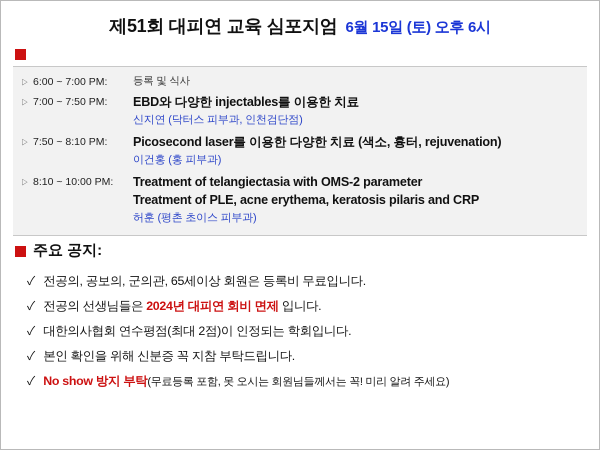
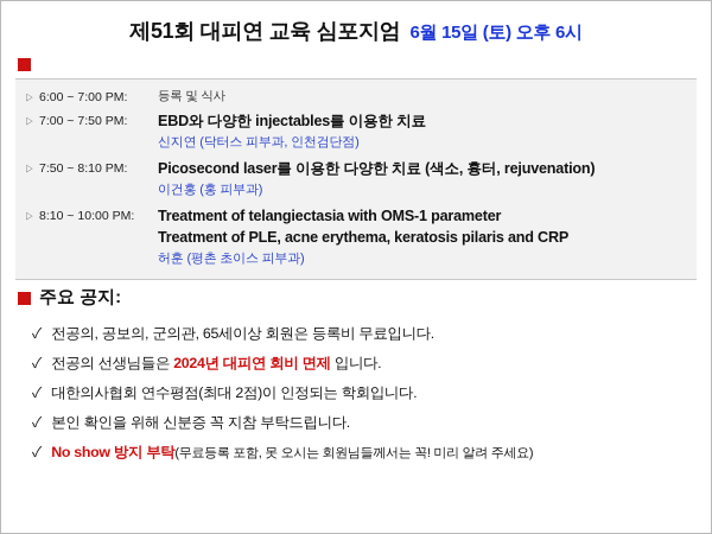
  제51회 대피연 교육 심포지엄
  6월 15일 (토) 오후 6시
  ▷
  6:00 ~ 7:00 PM:
  등록 및 식사
  ▷
  7:00 ~ 7:50 PM:
  EBD와 다양한 injectables를 이용한 치료
  신지연 (닥터스 피부과, 인천검단점)
  ▷
  7:50 ~ 8:10 PM:
  Picosecond laser를 이용한 다양한 치료 (색소, 흉터, rejuvenation)
  이건홍 (홍 피부과)
  ▷
  8:10 ~ 10:00 PM:
- Treatment of telangiectasia with OMS-2 parameter
+ Treatment of telangiectasia with OMS-1 parameter
  Treatment of PLE, acne erythema, keratosis pilaris and CRP
  허훈 (평촌 초이스 피부과)
  주요 공지:
  ✓
  전공의, 공보의, 군의관, 65세이상 회원은 등록비 무료입니다.
  ✓
  전공의 선생님들은 2024년 대피연 회비 면제 입니다.
  ✓
  대한의사협회 연수평점(최대 2점)이 인정되는 학회입니다.
  ✓
  본인 확인을 위해 신분증 꼭 지참 부탁드립니다.
  ✓
  No show 방지 부탁(무료등록 포함, 못 오시는 회원님들께서는 꼭! 미리 알려 주세요)
